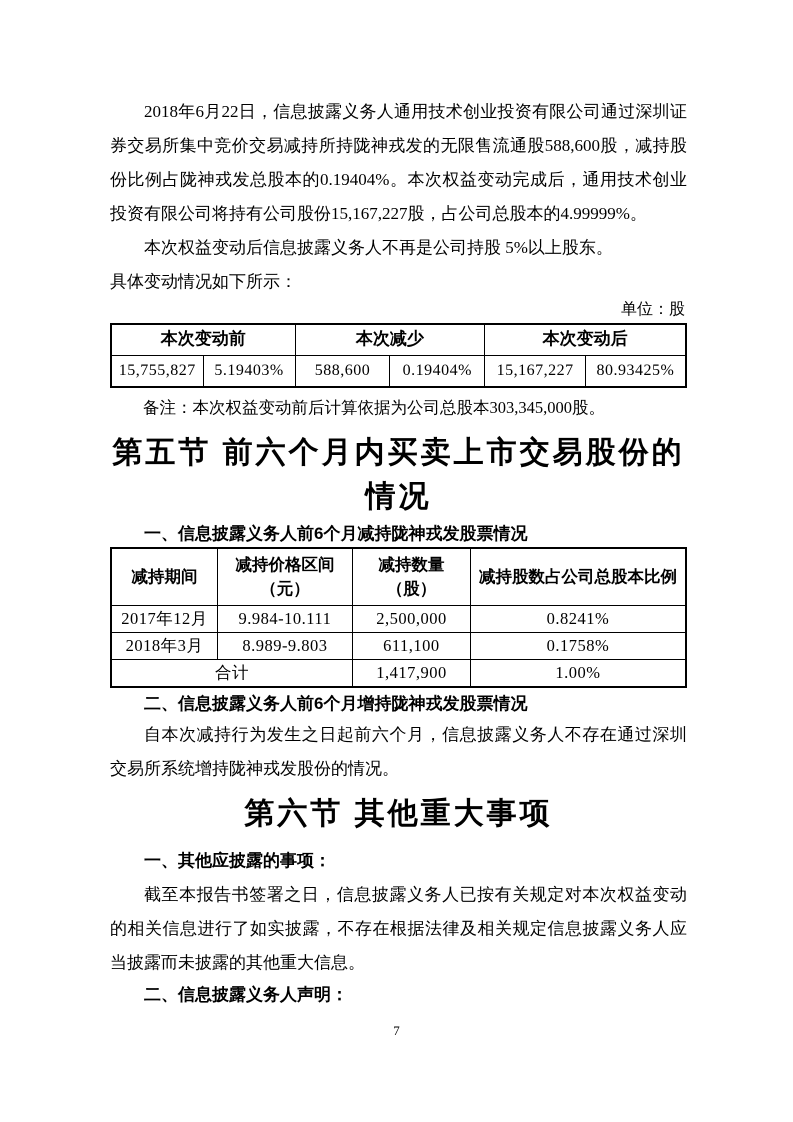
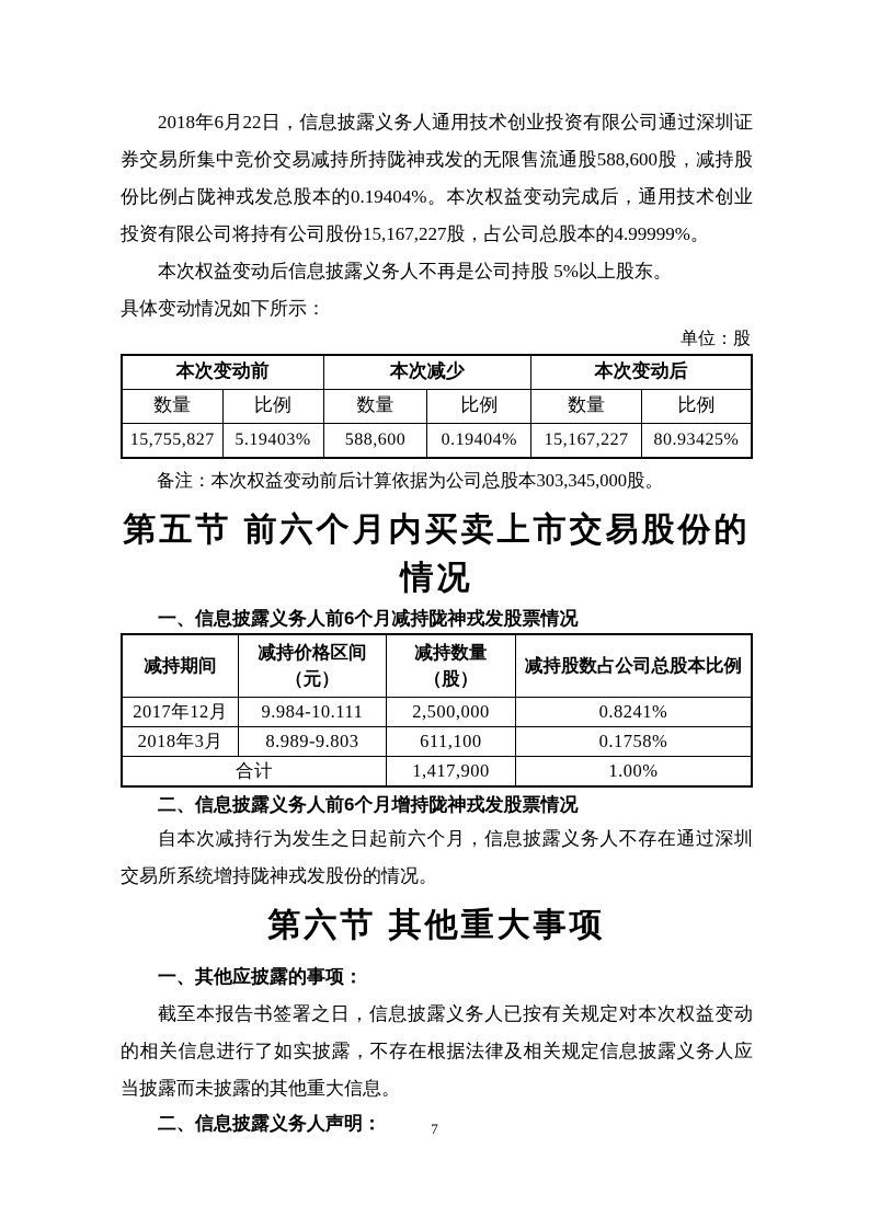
  2018年6月22日，信息披露义务人通用技术创业投资有限公司通过深圳证券交易所集中竞价交易减持所持陇神戎发的无限售流通股588,600股，减持股份比例占陇神戎发总股本的0.19404%。本次权益变动完成后，通用技术创业投资有限公司将持有公司股份15,167,227股，占公司总股本的4.99999%。
  本次权益变动后信息披露义务人不再是公司持股 5%以上股东。
  具体变动情况如下所示：
  单位：股
  本次变动前	本次减少	本次变动后
+ 数量	比例	数量	比例	数量	比例
  15,755,827	5.19403%	588,600	0.19404%	15,167,227	80.93425%
  备注：本次权益变动前后计算依据为公司总股本303,345,000股。
  第五节 前六个月内买卖上市交易股份的情况
  一、信息披露义务人前6个月减持陇神戎发股票情况
  减持期间	减持价格区间（元）	减持数量（股）	减持股数占公司总股本比例
  2017年12月	9.984-10.111	2,500,000	0.8241%
  2018年3月	8.989-9.803	611,100	0.1758%
  合计	1,417,900	1.00%
  二、信息披露义务人前6个月增持陇神戎发股票情况
  自本次减持行为发生之日起前六个月，信息披露义务人不存在通过深圳交易所系统增持陇神戎发股份的情况。
  第六节 其他重大事项
  一、其他应披露的事项：
  截至本报告书签署之日，信息披露义务人已按有关规定对本次权益变动的相关信息进行了如实披露，不存在根据法律及相关规定信息披露义务人应当披露而未披露的其他重大信息。
  二、信息披露义务人声明：
  7
